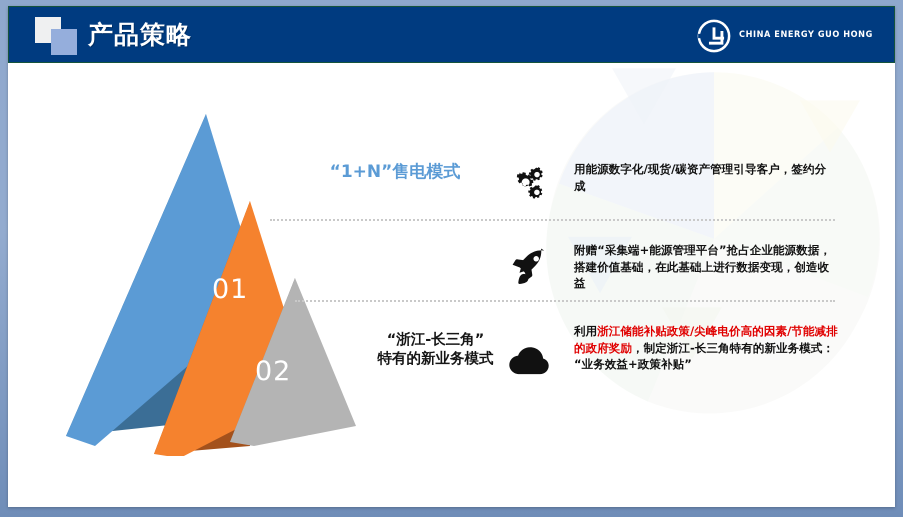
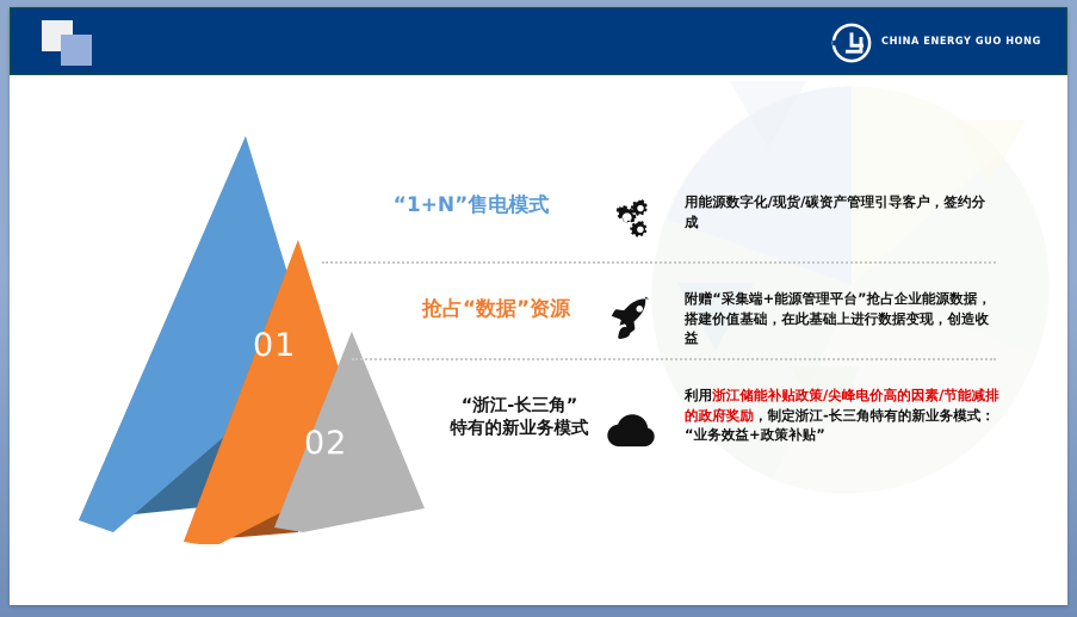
- 产品策略
  CHINA ENERGY GUO HONG
  01
  02
  03
  “1+N”售电模式
  用能源数字化/现货/碳资产管理引导客户，签约分成
+ 抢占“数据”资源
  附赠“采集端+能源管理平台”抢占企业能源数据，搭建价值基础，在此基础上进行数据变现，创造收益
  “浙江-长三角”
  特有的新业务模式
  利用浙江储能补贴政策/尖峰电价高的因素/节能减排的政府奖励，制定浙江-长三角特有的新业务模式：“业务效益+政策补贴”
